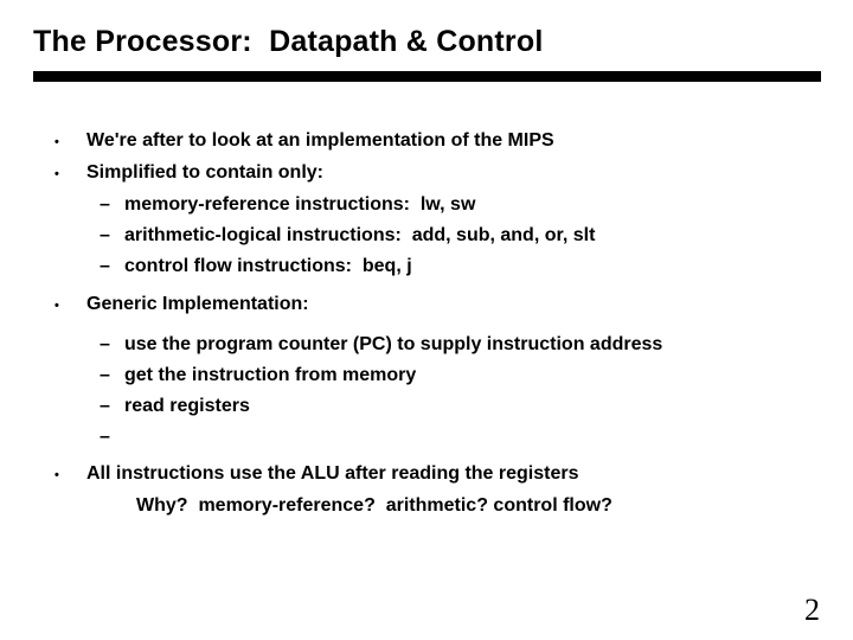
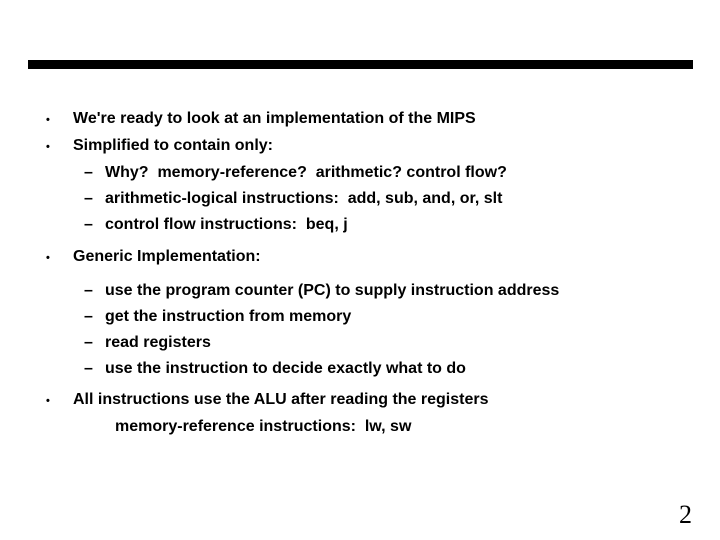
- The Processor: Datapath & Control
  •
- We're after to look at an implementation of the MIPS
+ We're ready to look at an implementation of the MIPS
  •
  Simplified to contain only:
  –
- memory-reference instructions: lw, sw
+ Why? memory-reference? arithmetic? control flow?
  –
  arithmetic-logical instructions: add, sub, and, or, slt
  –
  control flow instructions: beq, j
  •
  Generic Implementation:
  –
  use the program counter (PC) to supply instruction address
  –
  get the instruction from memory
  –
  read registers
  –
+ use the instruction to decide exactly what to do
  •
  All instructions use the ALU after reading the registers
- Why? memory-reference? arithmetic? control flow?
+ memory-reference instructions: lw, sw
  2
